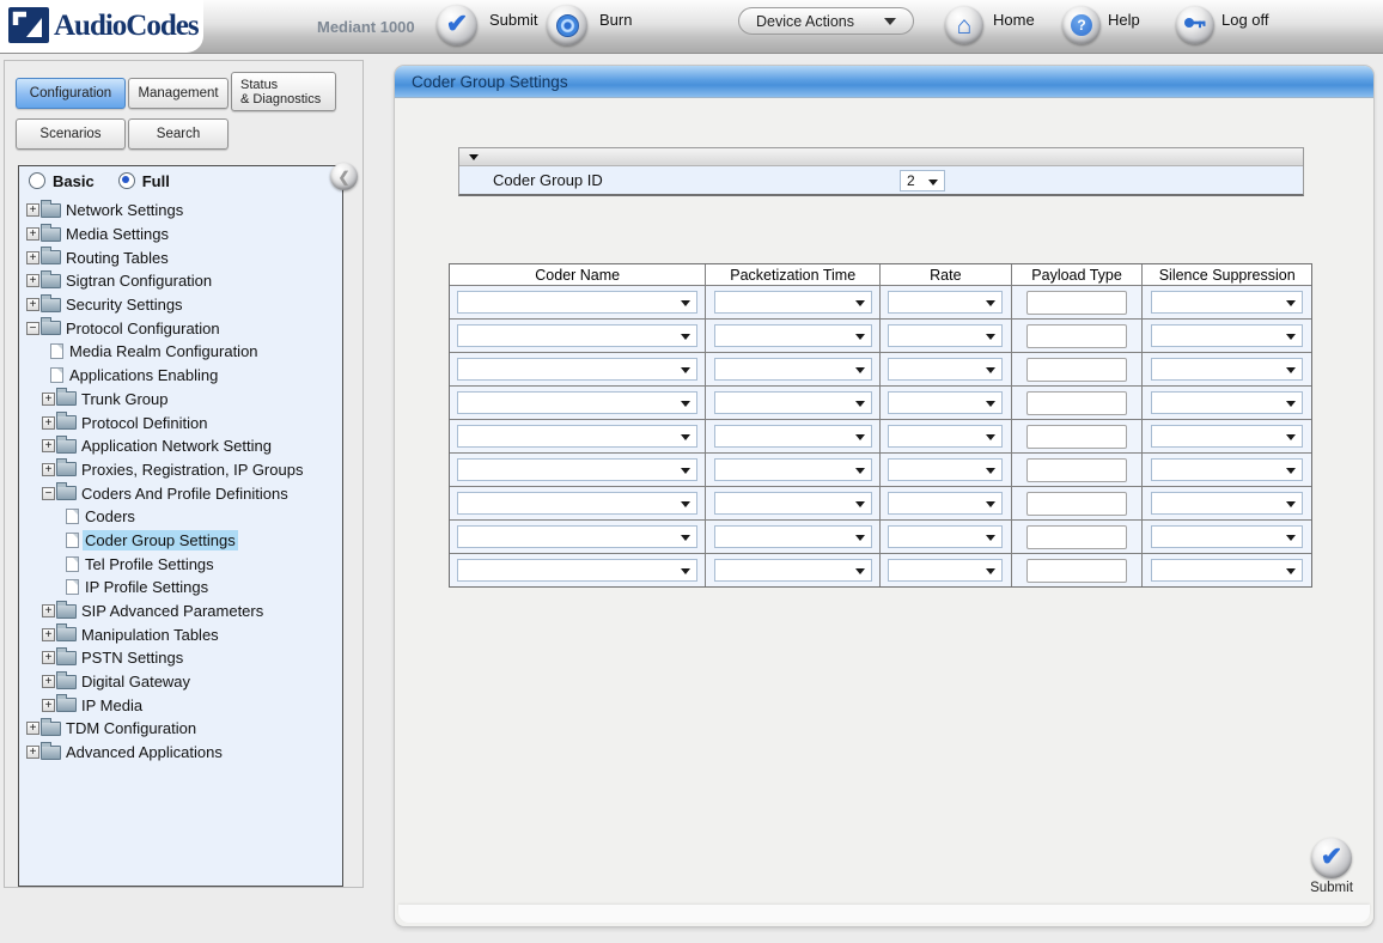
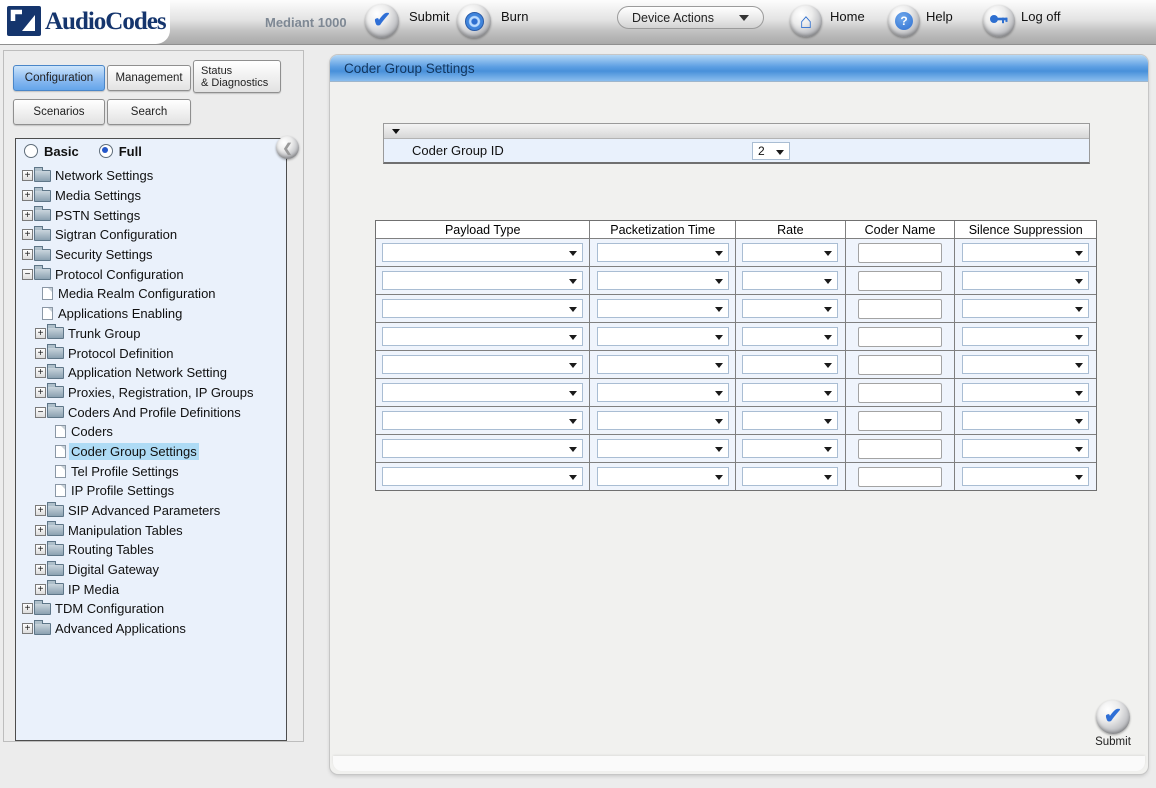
  AudioCodes
  Mediant 1000
  ✔
  Submit
  Burn
  Device Actions
  ⌂
  Home
  ?
  Help
  Log off
  Configuration
  Management
  Status
  & Diagnostics
  Scenarios
  Search
  Basic
  Full
  +
  Network Settings
  +
  Media Settings
  +
- Routing Tables
+ PSTN Settings
  +
  Sigtran Configuration
  +
  Security Settings
  −
  Protocol Configuration
  Media Realm Configuration
  Applications Enabling
  +
  Trunk Group
  +
  Protocol Definition
  +
  Application Network Setting
  +
  Proxies, Registration, IP Groups
  −
  Coders And Profile Definitions
  Coders
  Coder Group Settings
  Tel Profile Settings
  IP Profile Settings
  +
  SIP Advanced Parameters
  +
  Manipulation Tables
  +
- PSTN Settings
+ Routing Tables
  +
  Digital Gateway
  +
  IP Media
  +
  TDM Configuration
  +
  Advanced Applications
  ❮
  Coder Group Settings
  Coder Group ID
  2
- Coder Name
+ Payload Type
  Packetization Time
  Rate
- Payload Type
+ Coder Name
  Silence Suppression
  ✔
  Submit
